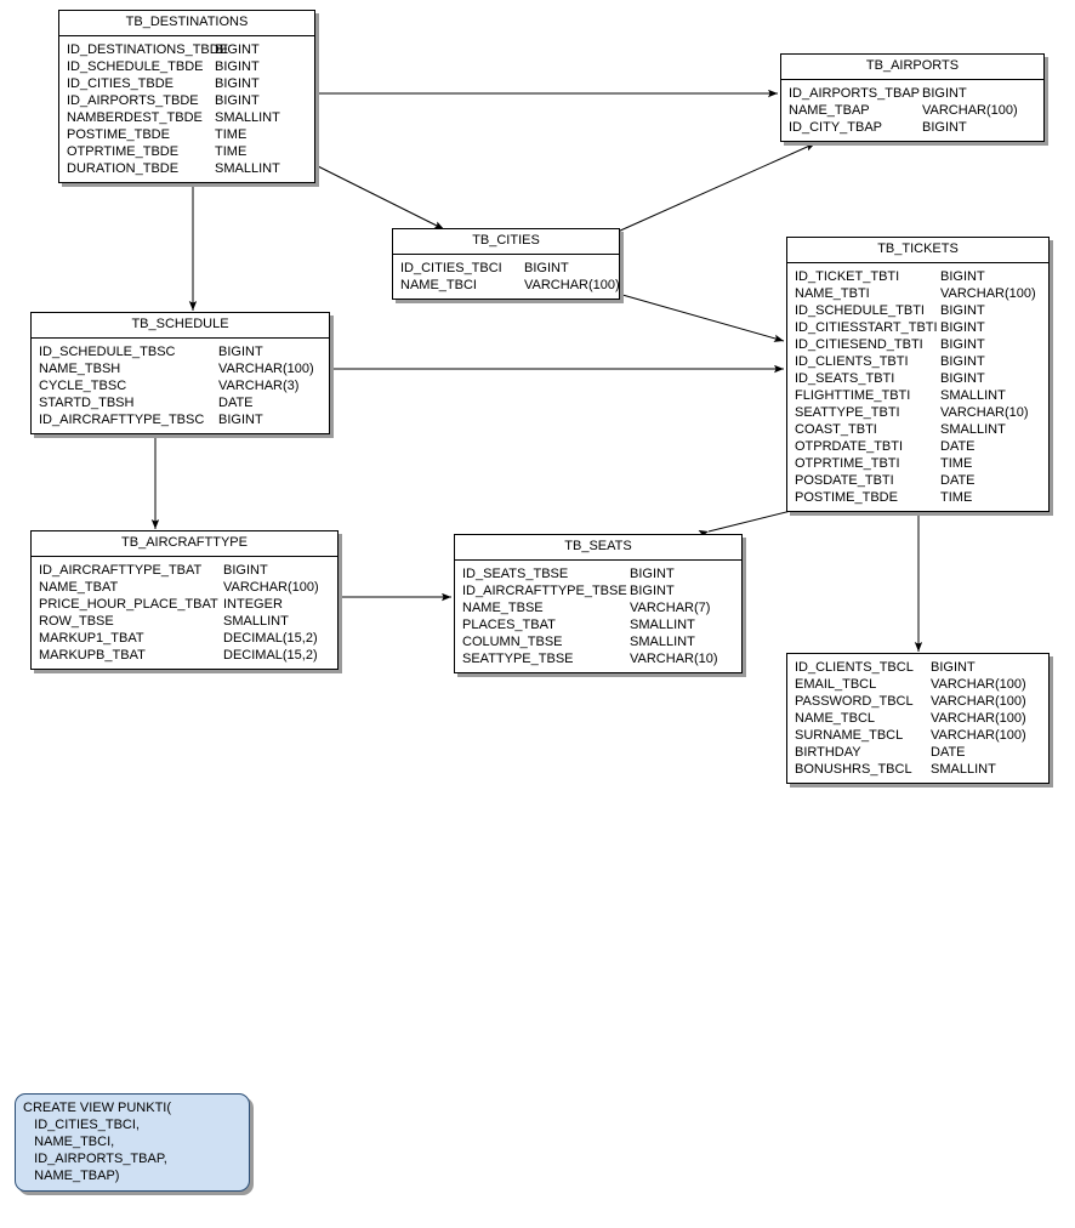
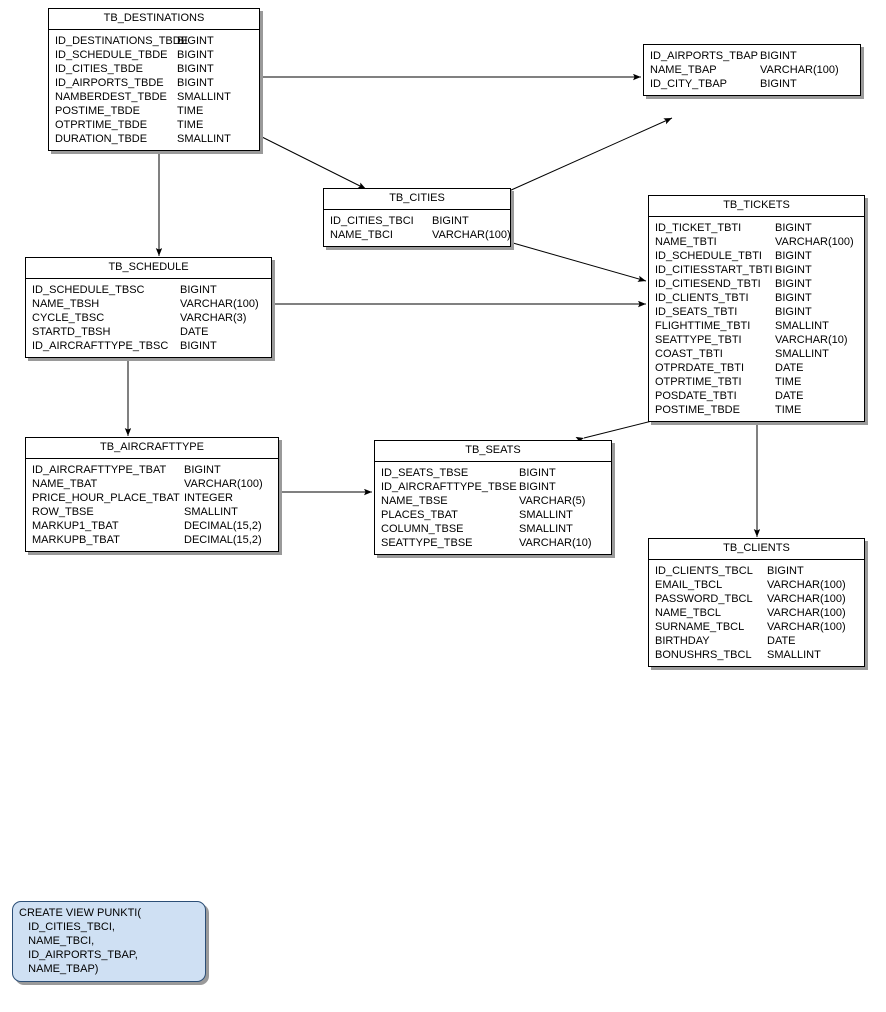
  TB_DESTINATIONS
  ID_DESTINATIONS_TBD
  BIGINT
  ID_SCHEDULE_TBDE
  BIGINT
  ID_CITIES_TBDE
  BIGINT
  ID_AIRPORTS_TBDE
  BIGINT
  NAMBERDEST_TBDE
  SMALLINT
  POSTIME_TBDE
  TIME
  OTPRTIME_TBDE
  TIME
  DURATION_TBDE
  SMALLINT
- TB_AIRPORTS
  ID_AIRPORTS_TBAP
  BIGINT
  NAME_TBAP
  VARCHAR(100)
  ID_CITY_TBAP
  BIGINT
  TB_CITIES
  ID_CITIES_TBCI
  BIGINT
  NAME_TBCI
  VARCHAR(100)
  TB_TICKETS
  ID_TICKET_TBTI
  BIGINT
  NAME_TBTI
  VARCHAR(100)
  ID_SCHEDULE_TBTI
  BIGINT
  ID_CITIESSTART_TBTI
  BIGINT
  ID_CITIESEND_TBTI
  BIGINT
  ID_CLIENTS_TBTI
  BIGINT
  ID_SEATS_TBTI
  BIGINT
  FLIGHTTIME_TBTI
  SMALLINT
  SEATTYPE_TBTI
  VARCHAR(10)
  COAST_TBTI
  SMALLINT
  OTPRDATE_TBTI
  DATE
  OTPRTIME_TBTI
  TIME
  POSDATE_TBTI
  DATE
  POSTIME_TBDE
  TIME
  TB_SCHEDULE
  ID_SCHEDULE_TBSC
  BIGINT
  NAME_TBSH
  VARCHAR(100)
  CYCLE_TBSC
  VARCHAR(3)
  STARTD_TBSH
  DATE
  ID_AIRCRAFTTYPE_TBSC
  BIGINT
  TB_AIRCRAFTTYPE
  ID_AIRCRAFTTYPE_TBAT
  BIGINT
  NAME_TBAT
  VARCHAR(100)
  PRICE_HOUR_PLACE_TBAT
  INTEGER
  ROW_TBSE
  SMALLINT
  MARKUP1_TBAT
  DECIMAL(15,2)
  MARKUPB_TBAT
  DECIMAL(15,2)
  TB_SEATS
  ID_SEATS_TBSE
  BIGINT
  ID_AIRCRAFTTYPE_TBSE
  BIGINT
  NAME_TBSE
- VARCHAR(7)
+ VARCHAR(5)
  PLACES_TBAT
  SMALLINT
  COLUMN_TBSE
  SMALLINT
  SEATTYPE_TBSE
  VARCHAR(10)
+ TB_CLIENTS
  ID_CLIENTS_TBCL
  BIGINT
  EMAIL_TBCL
  VARCHAR(100)
  PASSWORD_TBCL
  VARCHAR(100)
  NAME_TBCL
  VARCHAR(100)
  SURNAME_TBCL
  VARCHAR(100)
  BIRTHDAY
  DATE
  BONUSHRS_TBCL
  SMALLINT
  CREATE VIEW PUNKTI(
  ID_CITIES_TBCI,
  NAME_TBCI,
  ID_AIRPORTS_TBAP,
  NAME_TBAP)
